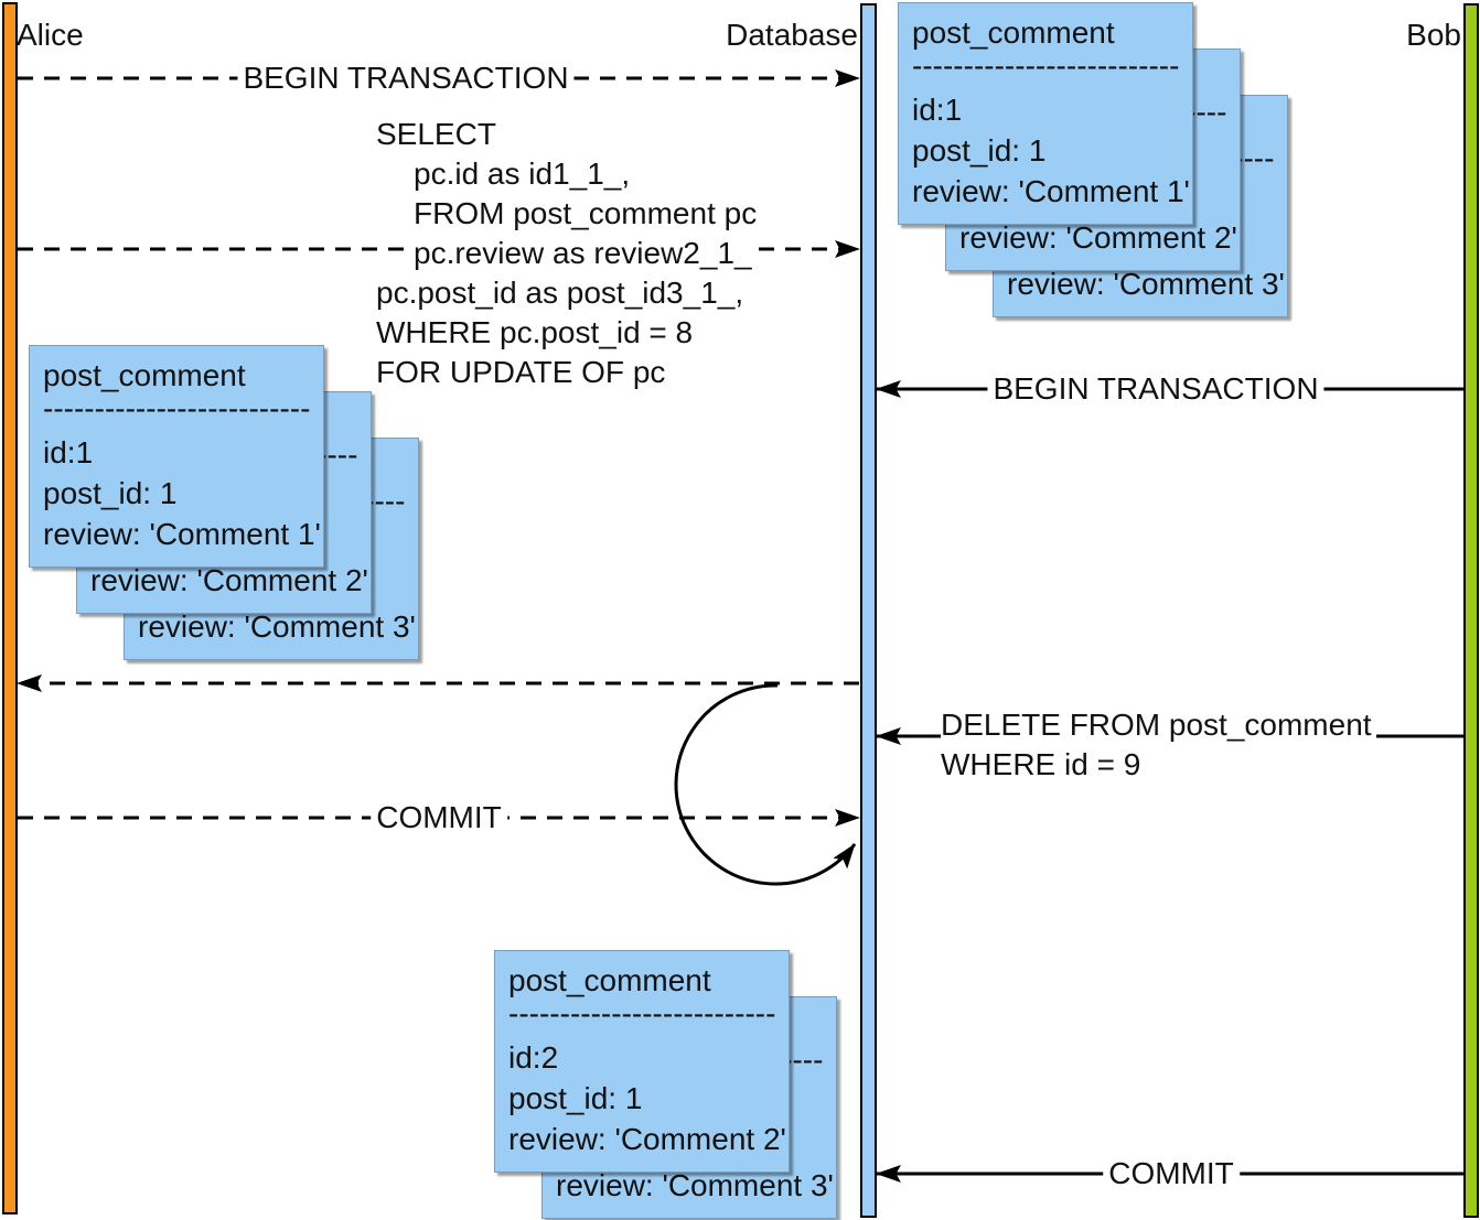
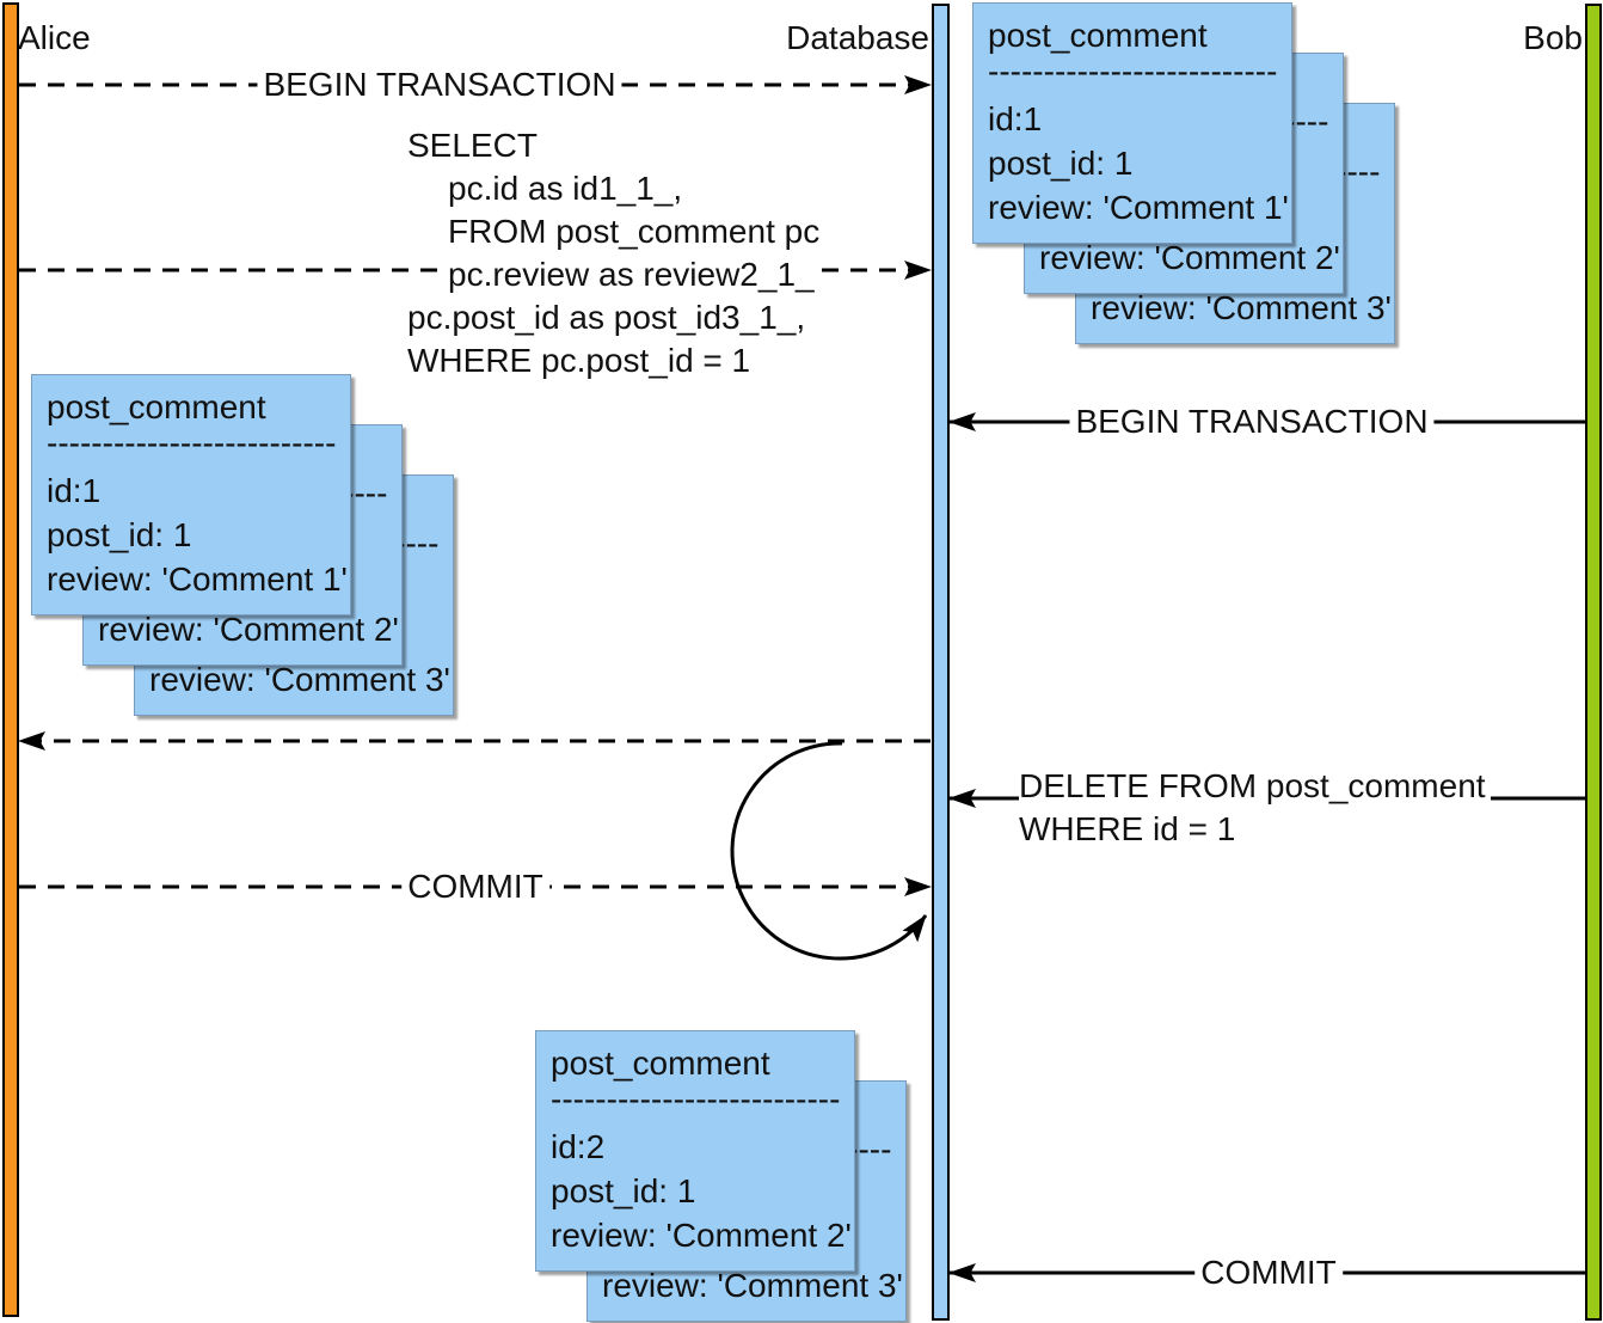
  Alice
  Database
  Bob
  BEGIN TRANSACTION
  SELECT
  pc.id as id1_1_,
  FROM post_comment pc
  pc.review as review2_1_
  pc.post_id as post_id3_1_,
- WHERE pc.post_id = 8
+ WHERE pc.post_id = 1
- FOR UPDATE OF pc
  COMMIT
  BEGIN TRANSACTION
  DELETE FROM post_comment
- WHERE id = 9
+ WHERE id = 1
  COMMIT
  review: 'Comment 3'
  review: 'Comment 2'
  post_comment
  --------------------------
  id:1
  post_id: 1
  review: 'Comment 1'
  review: 'Comment 3'
  review: 'Comment 2'
  post_comment
  --------------------------
  id:1
  post_id: 1
  review: 'Comment 1'
  review: 'Comment 3'
  post_comment
  --------------------------
  id:2
  post_id: 1
  review: 'Comment 2'
